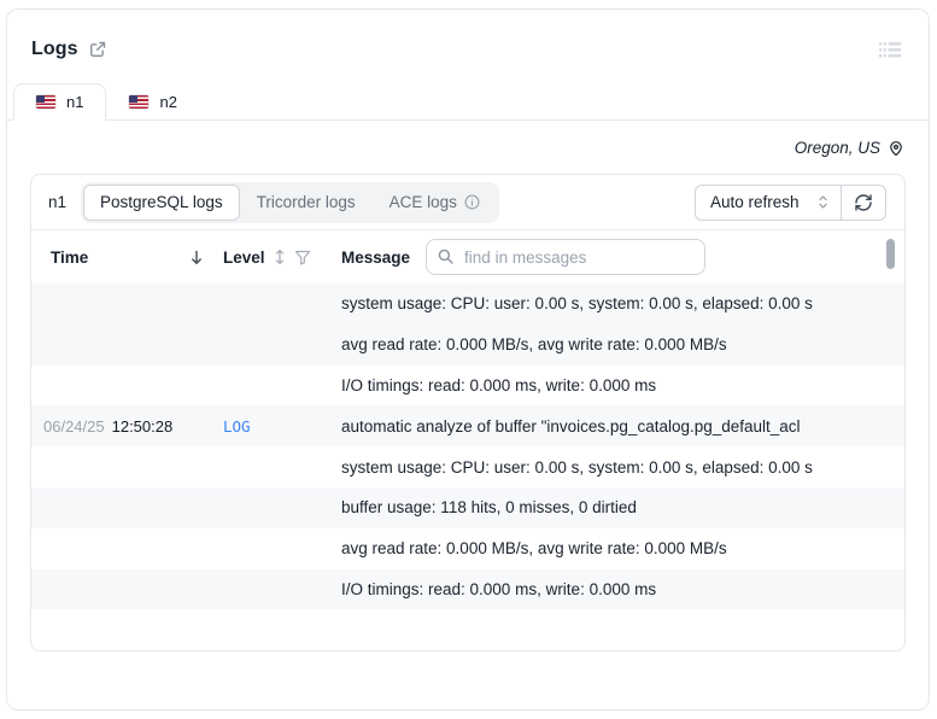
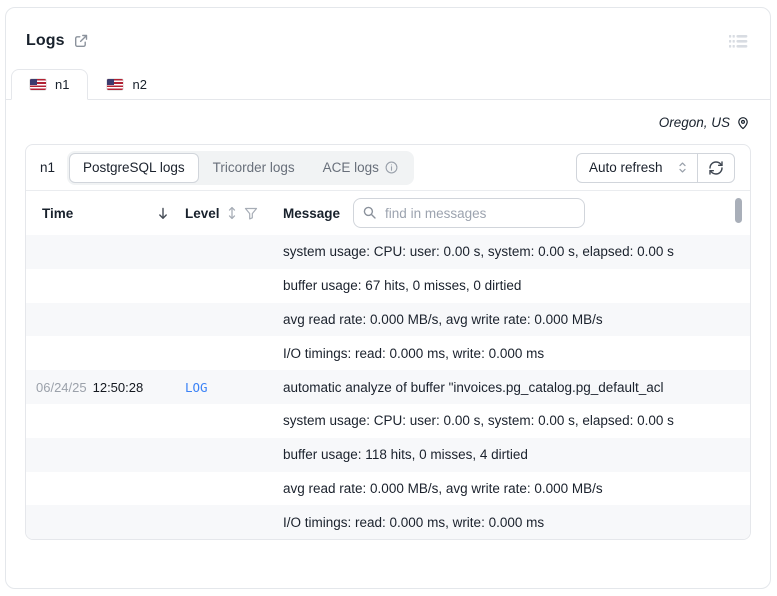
  Logs
  n1
  n2
  Oregon, US
  n1
  PostgreSQL logs
  Tricorder logs
  ACE logs
  Auto refresh
  Time
  Level
  Message
  find in messages
  system usage: CPU: user: 0.00 s, system: 0.00 s, elapsed: 0.00 s
+ buffer usage: 67 hits, 0 misses, 0 dirtied
  avg read rate: 0.000 MB/s, avg write rate: 0.000 MB/s
  I/O timings: read: 0.000 ms, write: 0.000 ms
  06/24/25
  12:50:28
  LOG
  automatic analyze of buffer "invoices.pg_catalog.pg_default_acl
  system usage: CPU: user: 0.00 s, system: 0.00 s, elapsed: 0.00 s
- buffer usage: 118 hits, 0 misses, 0 dirtied
+ buffer usage: 118 hits, 0 misses, 4 dirtied
  avg read rate: 0.000 MB/s, avg write rate: 0.000 MB/s
  I/O timings: read: 0.000 ms, write: 0.000 ms
